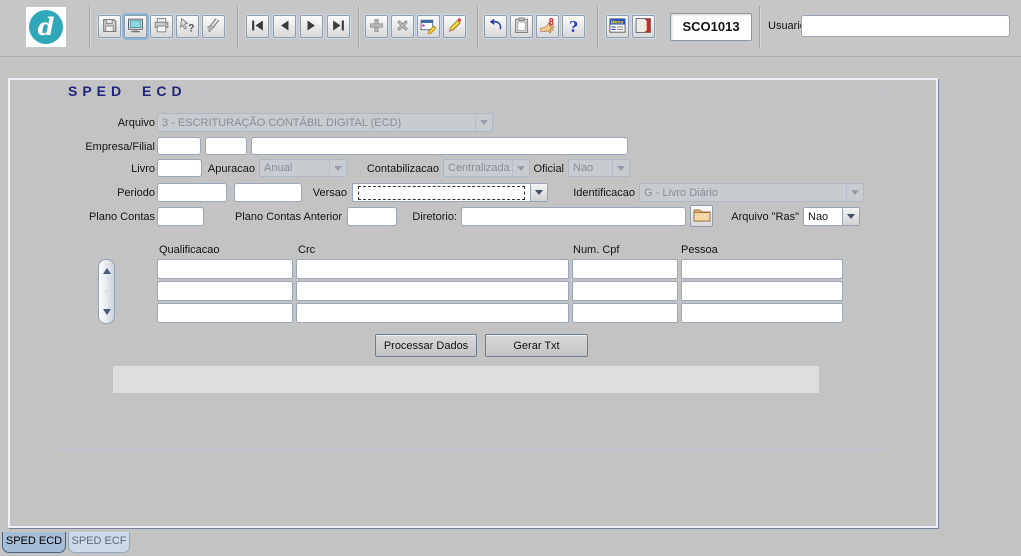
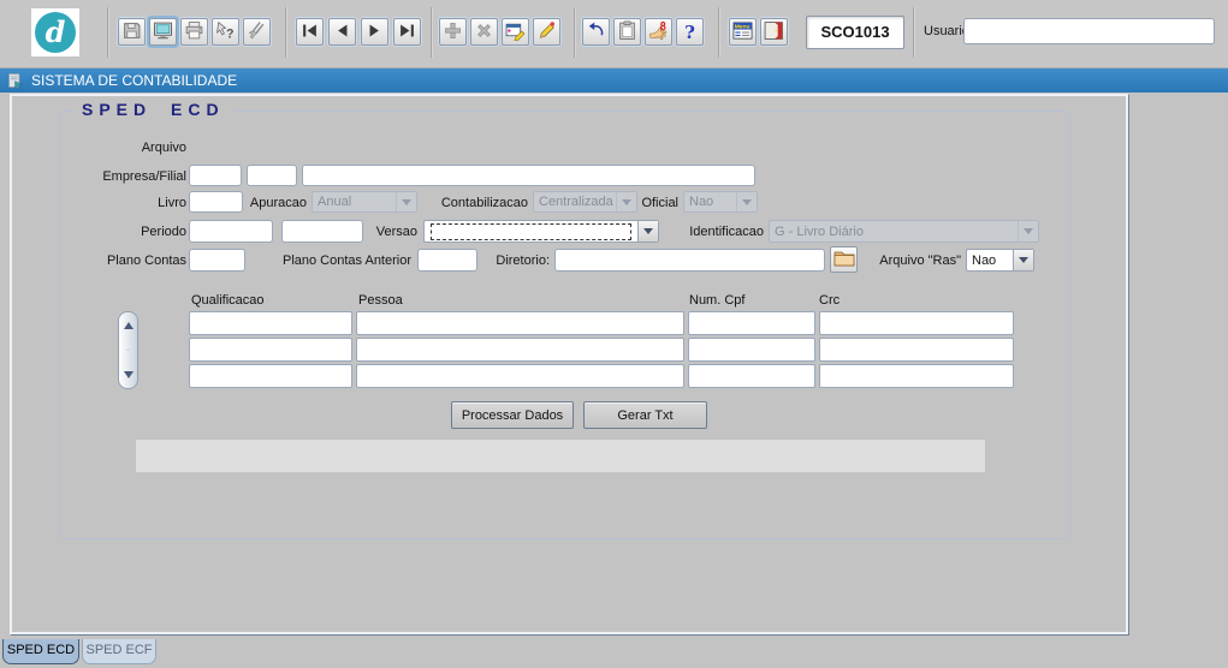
  d
  ?
  ?
  SCO1013
  Usuari
+ SISTEMA DE CONTABILIDADE
  SPED ECD
  Arquivo
- 3 - ESCRITURAÇÃO CONTÁBIL DIGITAL (ECD)
  Empresa/Filial
  Livro
  Apuracao
  Anual
  Contabilizacao
  Centralizada
  Oficial
  Nao
  Periodo
  Versao
  Identificacao
  G - Livro Diário
  Plano Contas
  Plano Contas Anterior
  Diretorio:
  Arquivo "Ras"
  Nao
  Qualificacao
- Crc
+ Pessoa
  Num. Cpf
- Pessoa
+ Crc
  Processar Dados
  Gerar Txt
  SPED ECD
  SPED ECF
